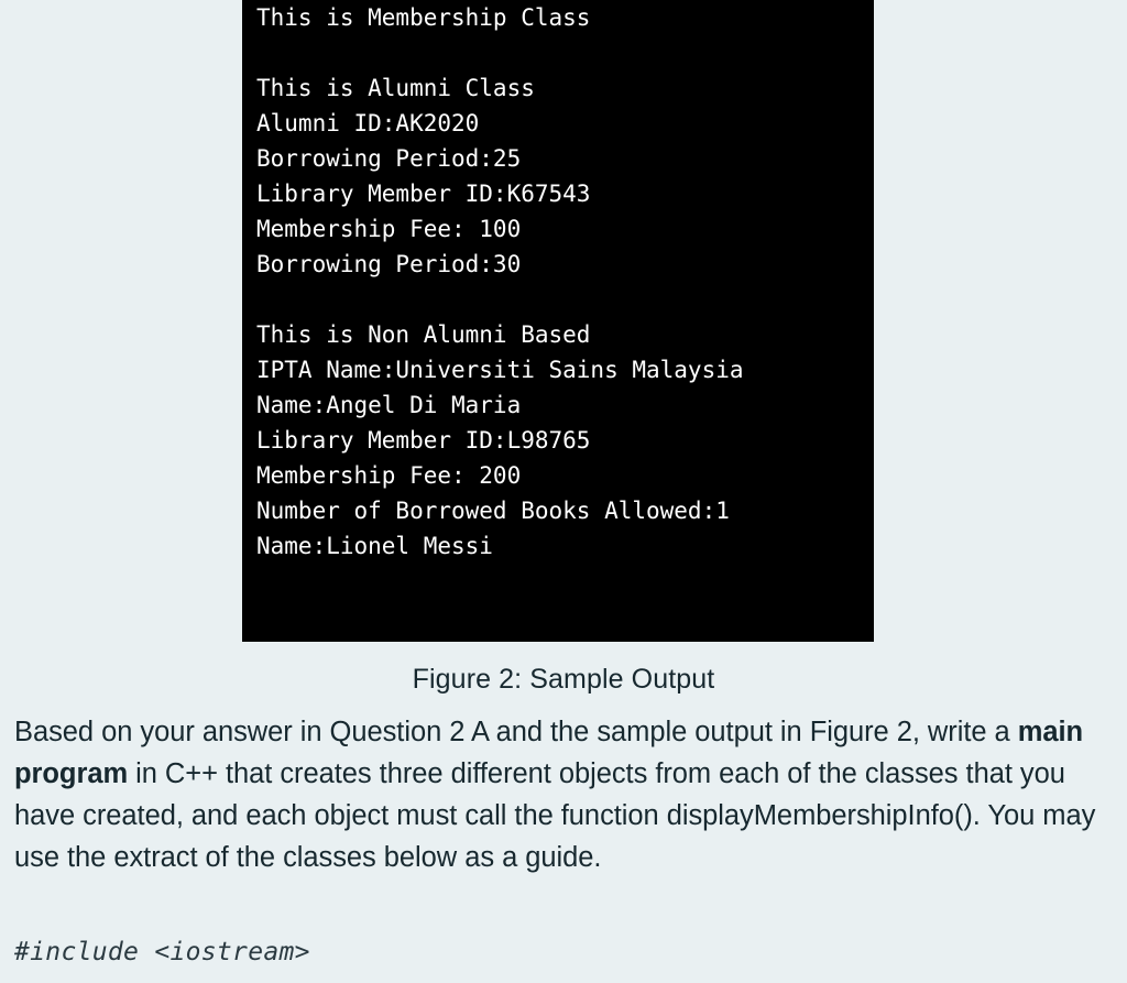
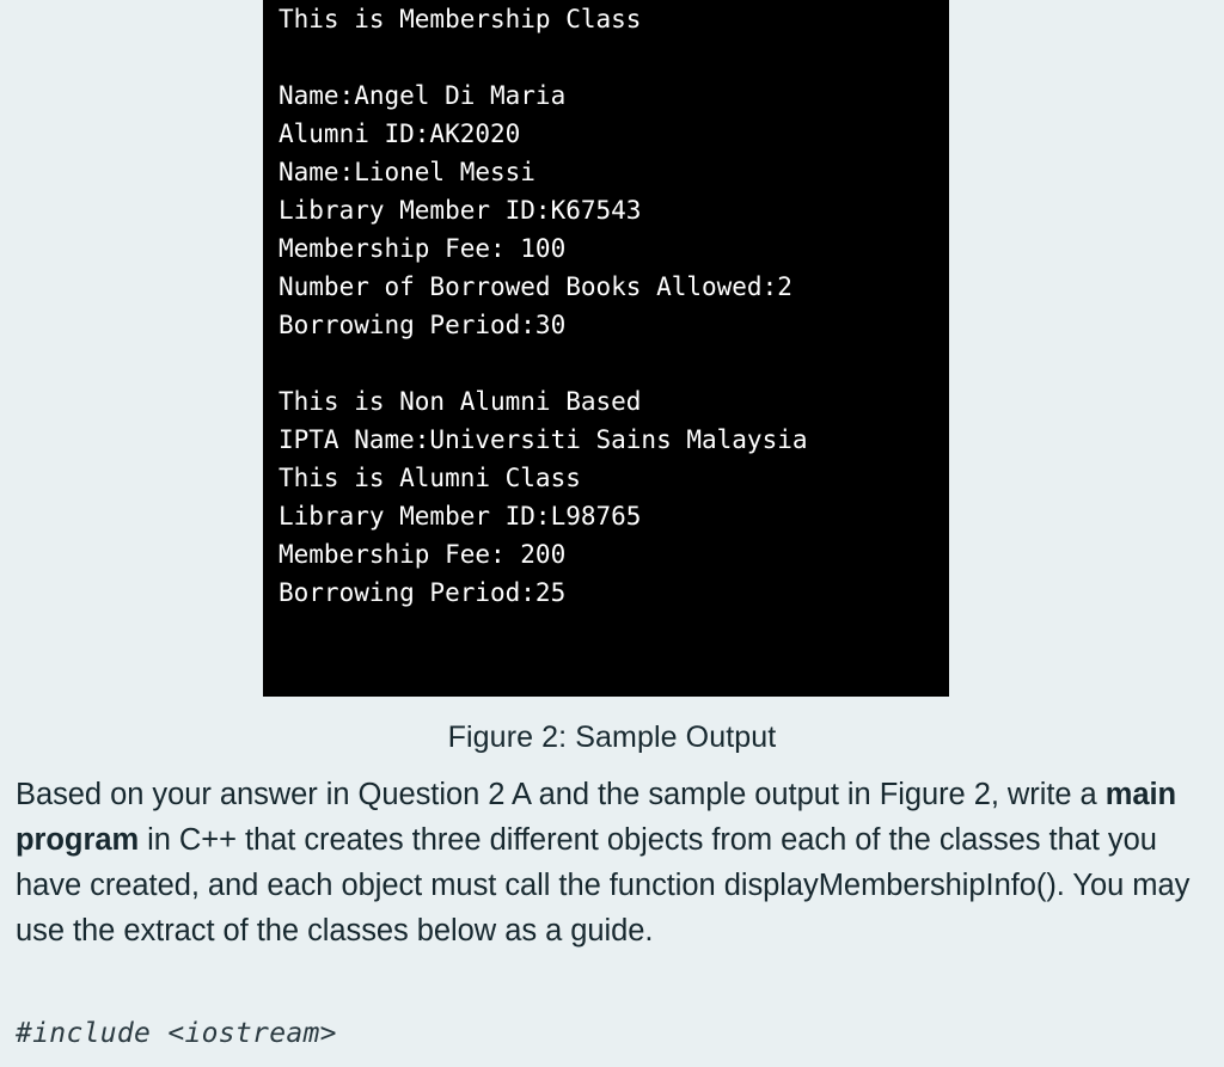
  This is Membership Class
- This is Alumni Class
+ Name:Angel Di Maria
  Alumni ID:AK2020
- Borrowing Period:25
+ Name:Lionel Messi
  Library Member ID:K67543
  Membership Fee: 100
+ Number of Borrowed Books Allowed:2
  Borrowing Period:30
  This is Non Alumni Based
  IPTA Name:Universiti Sains Malaysia
- Name:Angel Di Maria
+ This is Alumni Class
  Library Member ID:L98765
  Membership Fee: 200
- Number of Borrowed Books Allowed:1
- Name:Lionel Messi
+ Borrowing Period:25
  Figure 2: Sample Output
  Based on your answer in Question 2 A and the sample output in Figure 2, write a main program in C++ that creates three different objects from each of the classes that you have created, and each object must call the function displayMembershipInfo(). You may use the extract of the classes below as a guide.
  #include <iostream>
